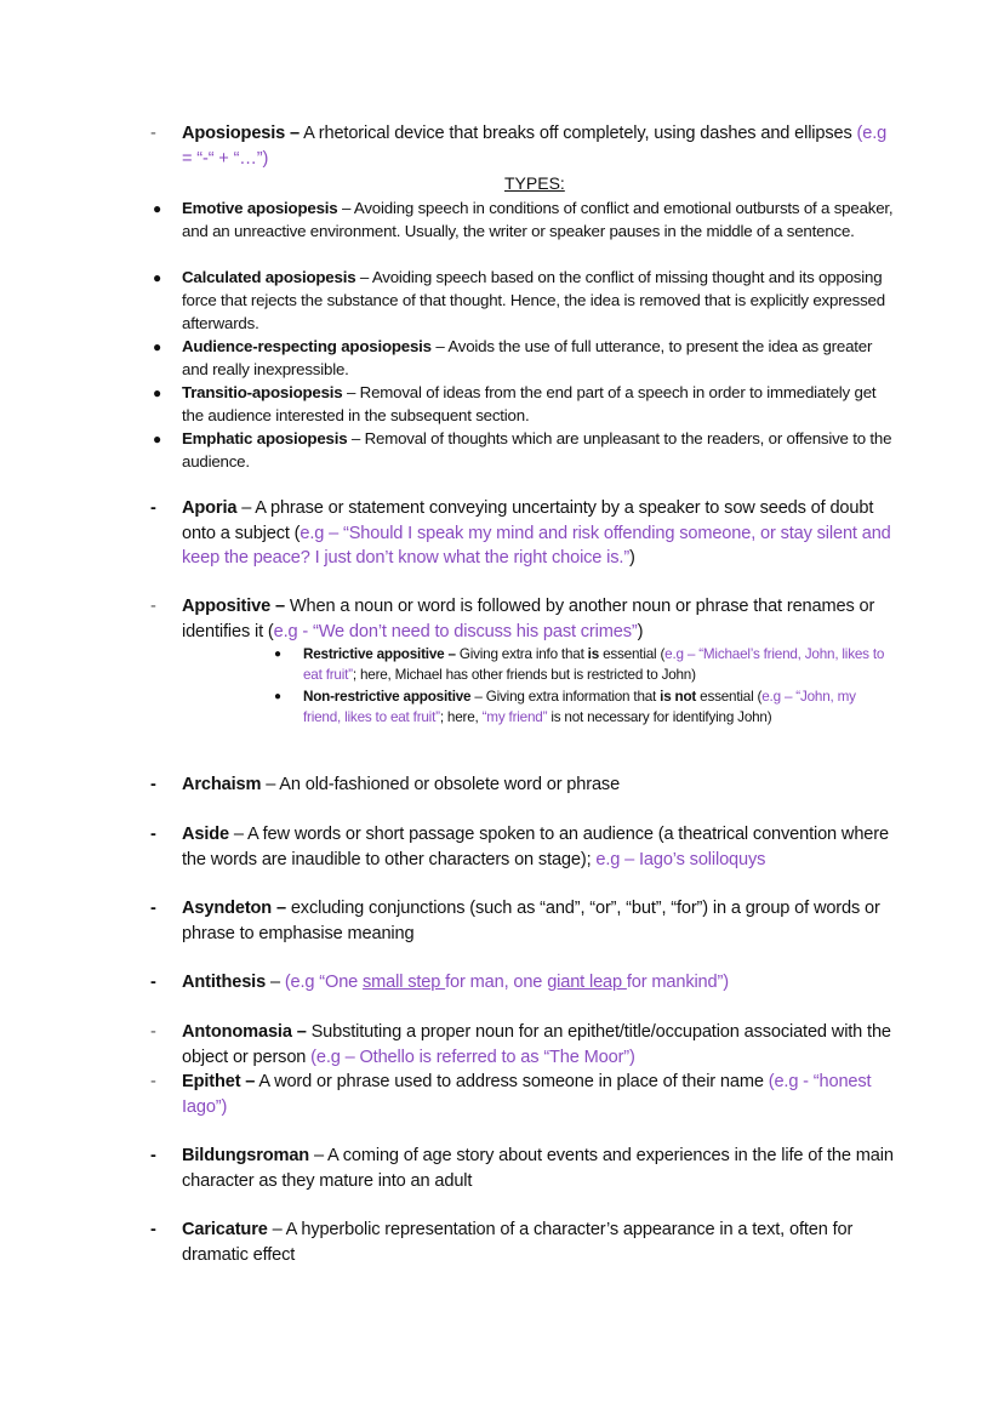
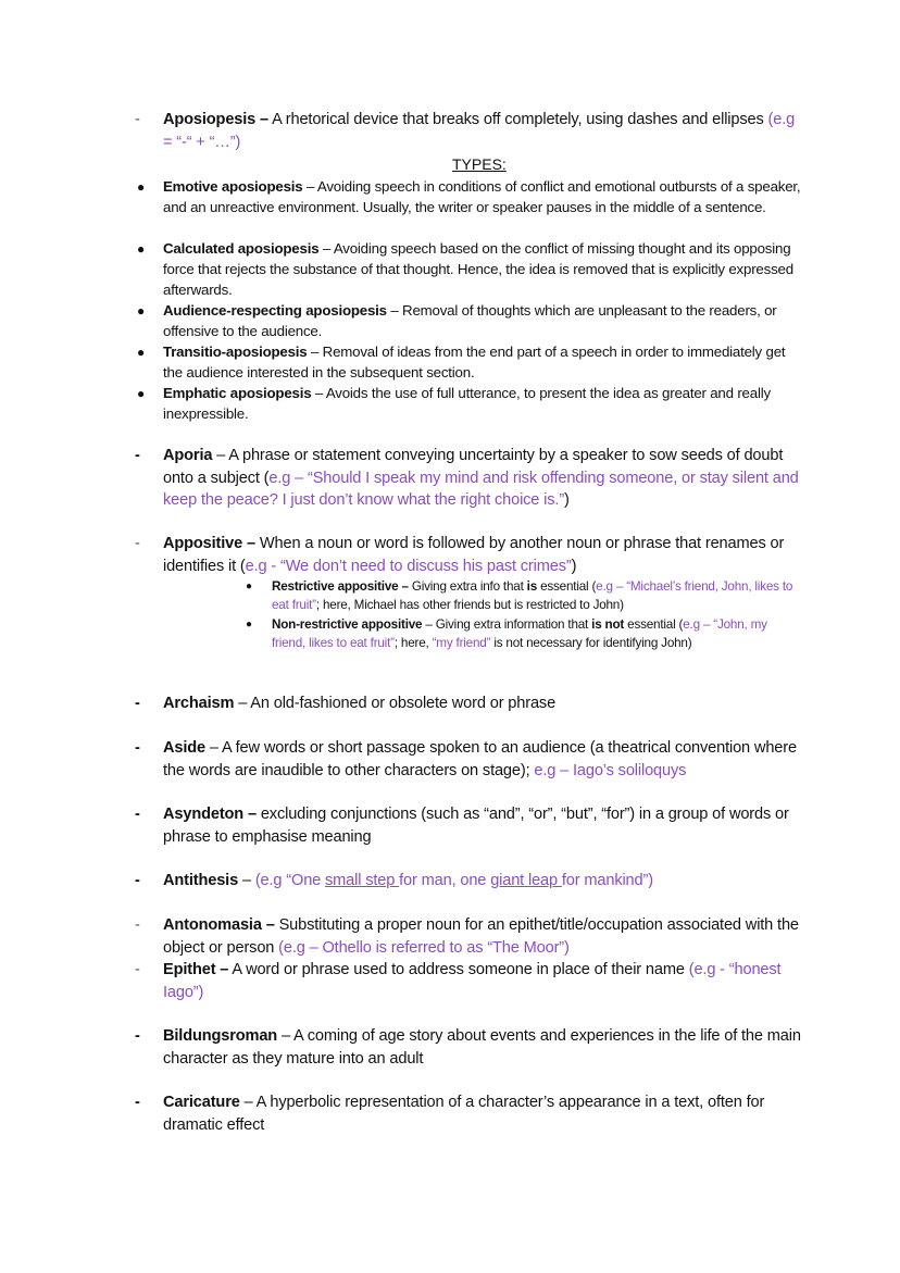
  -
  Aposiopesis – A rhetorical device that breaks off completely, using dashes and ellipses (e.g = “-“ + “…”)
  TYPES:
  ●
  Emotive aposiopesis – Avoiding speech in conditions of conflict and emotional outbursts of a speaker, and an unreactive environment. Usually, the writer or speaker pauses in the middle of a sentence.
  ●
  Calculated aposiopesis – Avoiding speech based on the conflict of missing thought and its opposing force that rejects the substance of that thought. Hence, the idea is removed that is explicitly expressed afterwards.
  ●
- Audience-respecting aposiopesis – Avoids the use of full utterance, to present the idea as greater and really inexpressible.
+ Audience-respecting aposiopesis – Removal of thoughts which are unpleasant to the readers, or offensive to the audience.
  ●
  Transitio-aposiopesis – Removal of ideas from the end part of a speech in order to immediately get the audience interested in the subsequent section.
  ●
- Emphatic aposiopesis – Removal of thoughts which are unpleasant to the readers, or offensive to the audience.
+ Emphatic aposiopesis – Avoids the use of full utterance, to present the idea as greater and really inexpressible.
  -
  Aporia – A phrase or statement conveying uncertainty by a speaker to sow seeds of doubt onto a subject (e.g – “Should I speak my mind and risk offending someone, or stay silent and keep the peace? I just don’t know what the right choice is.”)
  -
  Appositive – When a noun or word is followed by another noun or phrase that renames or identifies it (e.g - “We don’t need to discuss his past crimes”)
  ●
  Restrictive appositive – Giving extra info that is essential (e.g – “Michael’s friend, John, likes to eat fruit”; here, Michael has other friends but is restricted to John)
  ●
  Non-restrictive appositive – Giving extra information that is not essential (e.g – “John, my friend, likes to eat fruit”; here, “my friend” is not necessary for identifying John)
  -
  Archaism – An old-fashioned or obsolete word or phrase
  -
  Aside – A few words or short passage spoken to an audience (a theatrical convention where the words are inaudible to other characters on stage); e.g – Iago’s soliloquys
  -
  Asyndeton – excluding conjunctions (such as “and”, “or”, “but”, “for”) in a group of words or phrase to emphasise meaning
  -
  Antithesis – (e.g “One small step for man, one giant leap for mankind”)
  -
  Antonomasia – Substituting a proper noun for an epithet/title/occupation associated with the object or person (e.g – Othello is referred to as “The Moor”)
  -
  Epithet – A word or phrase used to address someone in place of their name (e.g - “honest Iago”)
  -
  Bildungsroman – A coming of age story about events and experiences in the life of the main character as they mature into an adult
  -
  Caricature – A hyperbolic representation of a character’s appearance in a text, often for dramatic effect
